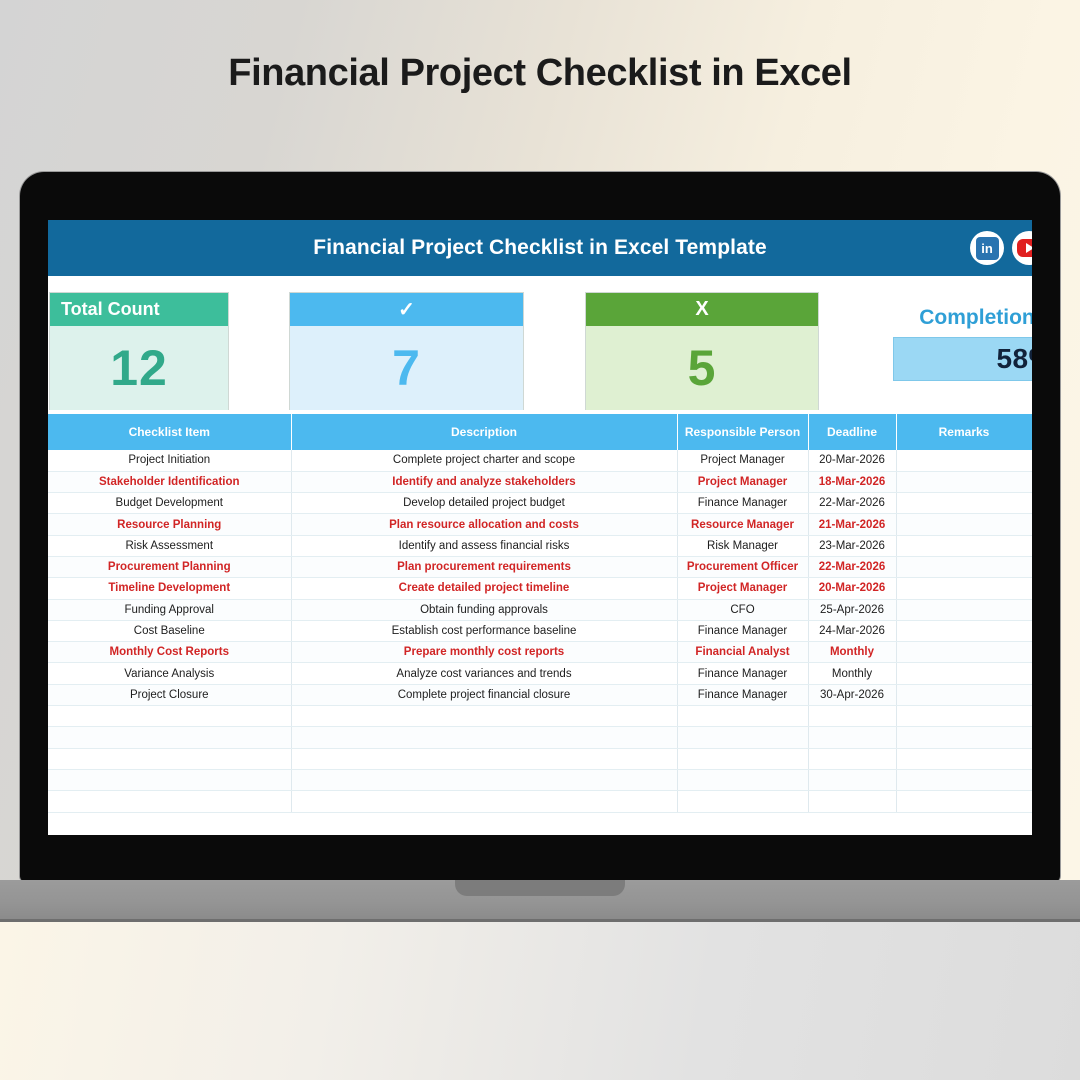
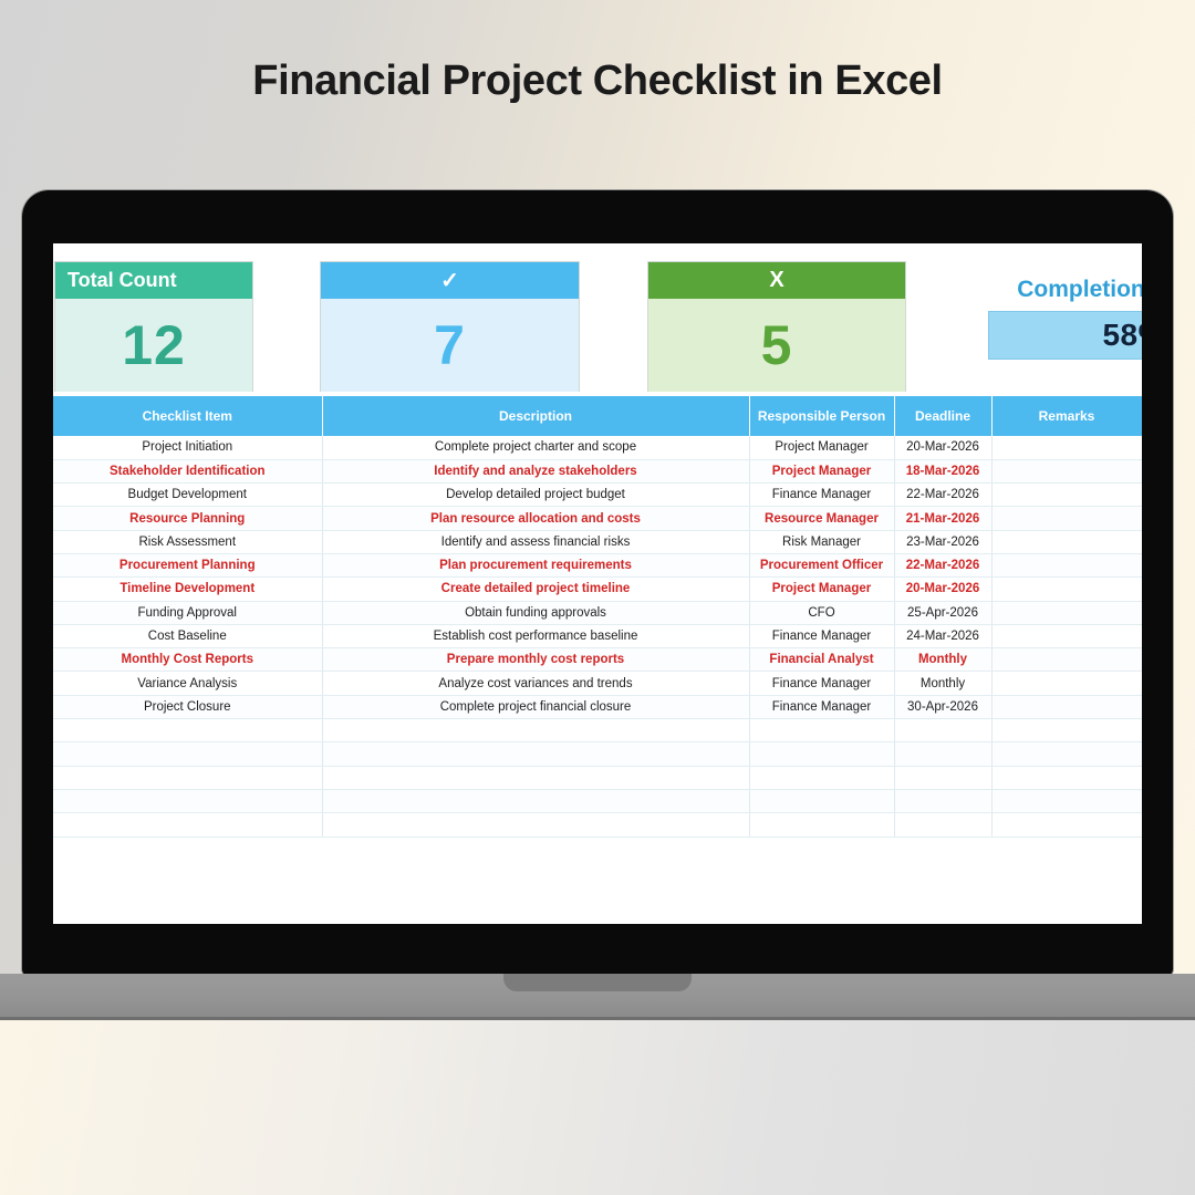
  Financial Project Checklist in Excel
- Financial Project Checklist in Excel Template
- in
  Total Count
  12
  ✓
  7
  X
  5
  Completion
  Checklist Item	Description	Responsible Person	Deadline	Remarks
  Project Initiation	Complete project charter and scope	Project Manager	20-Mar-2026
  Stakeholder Identification	Identify and analyze stakeholders	Project Manager	18-Mar-2026
  Budget Development	Develop detailed project budget	Finance Manager	22-Mar-2026
  Resource Planning	Plan resource allocation and costs	Resource Manager	21-Mar-2026
  Risk Assessment	Identify and assess financial risks	Risk Manager	23-Mar-2026
  Procurement Planning	Plan procurement requirements	Procurement Officer	22-Mar-2026
  Timeline Development	Create detailed project timeline	Project Manager	20-Mar-2026
  Funding Approval	Obtain funding approvals	CFO	25-Apr-2026
  Cost Baseline	Establish cost performance baseline	Finance Manager	24-Mar-2026
  Monthly Cost Reports	Prepare monthly cost reports	Financial Analyst	Monthly
  Variance Analysis	Analyze cost variances and trends	Finance Manager	Monthly
  Project Closure	Complete project financial closure	Finance Manager	30-Apr-2026
